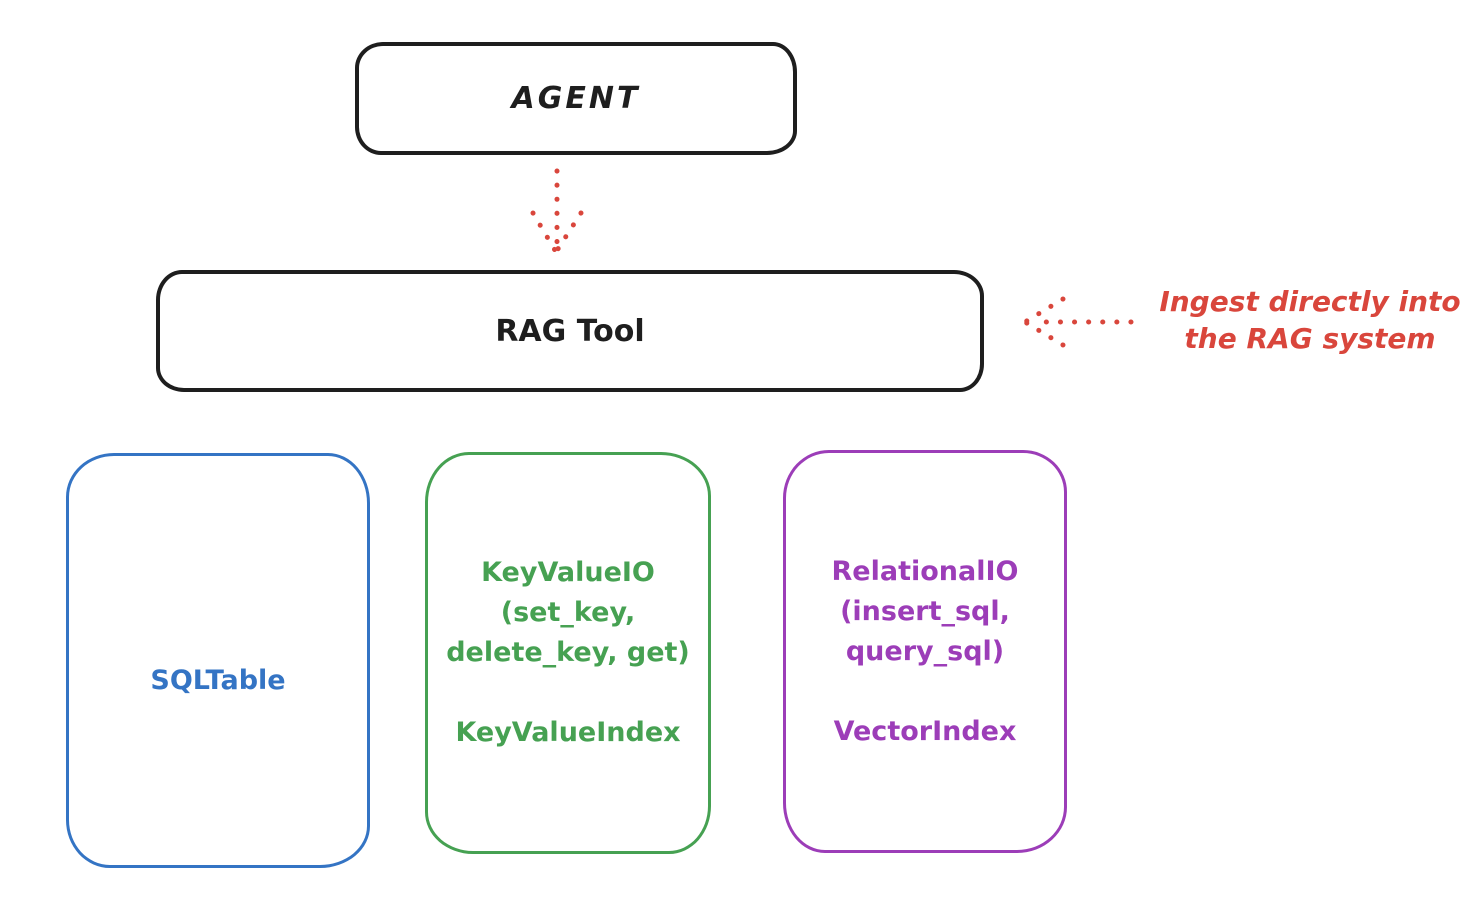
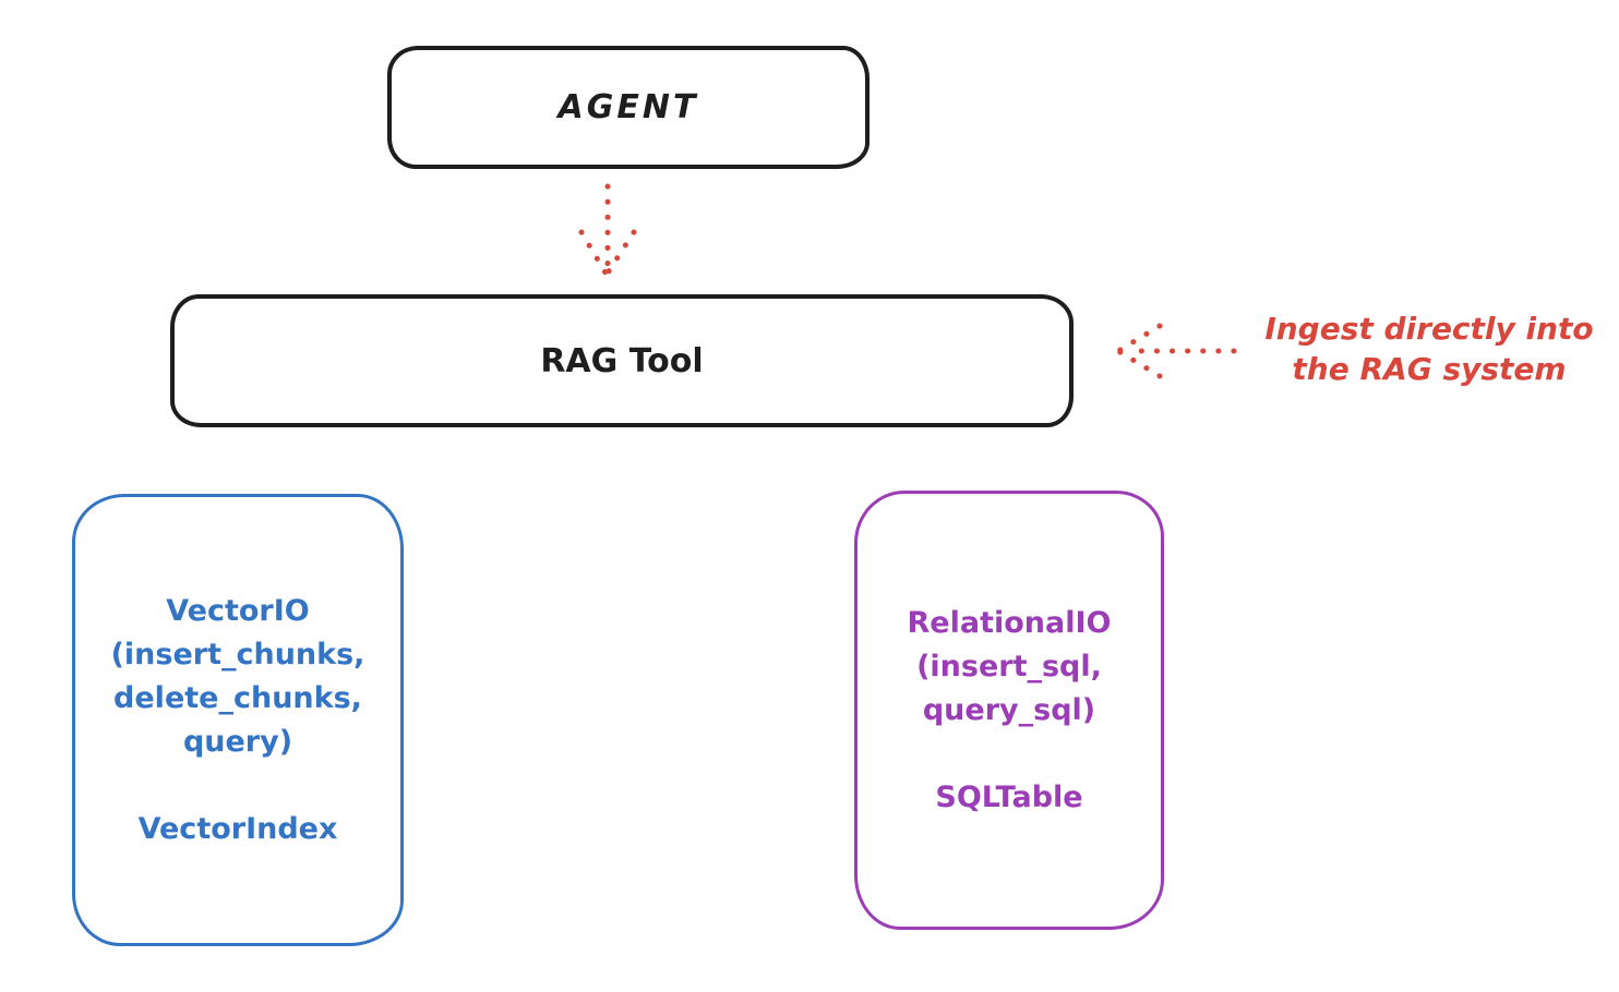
  AGENT
  RAG Tool
  Ingest directly into
  the RAG system
+ VectorIO
+ (insert_chunks,
+ delete_chunks,
+ query)
- SQLTable
+ VectorIndex
- KeyValueIO
- (set_key,
- delete_key, get)
- KeyValueIndex
  RelationalIO
  (insert_sql,
  query_sql)
- VectorIndex
+ SQLTable
